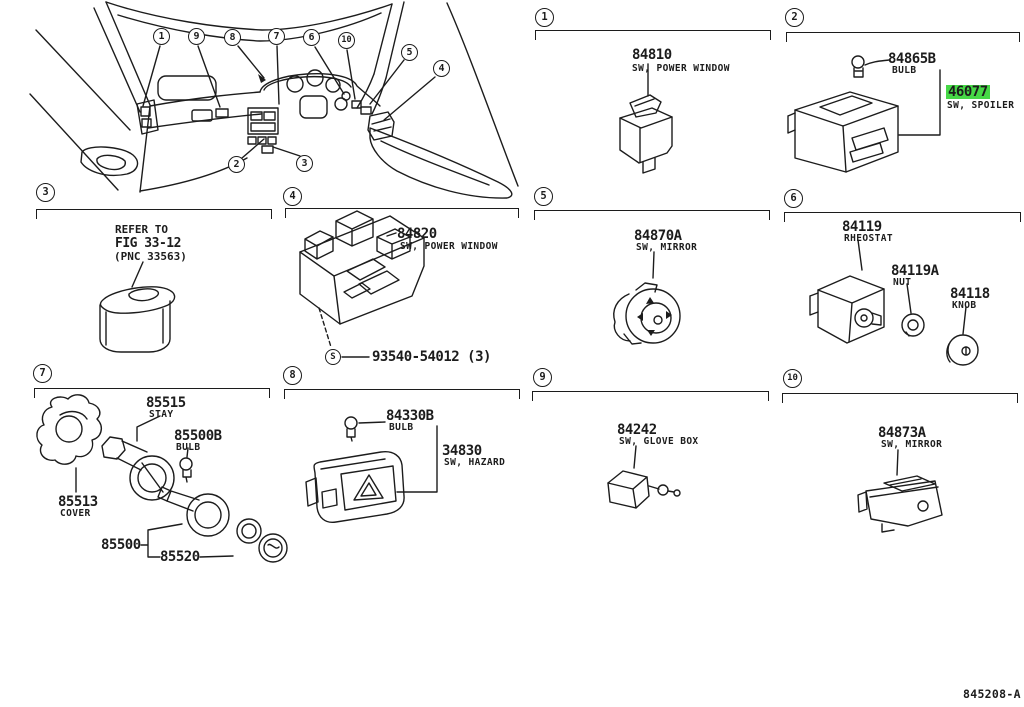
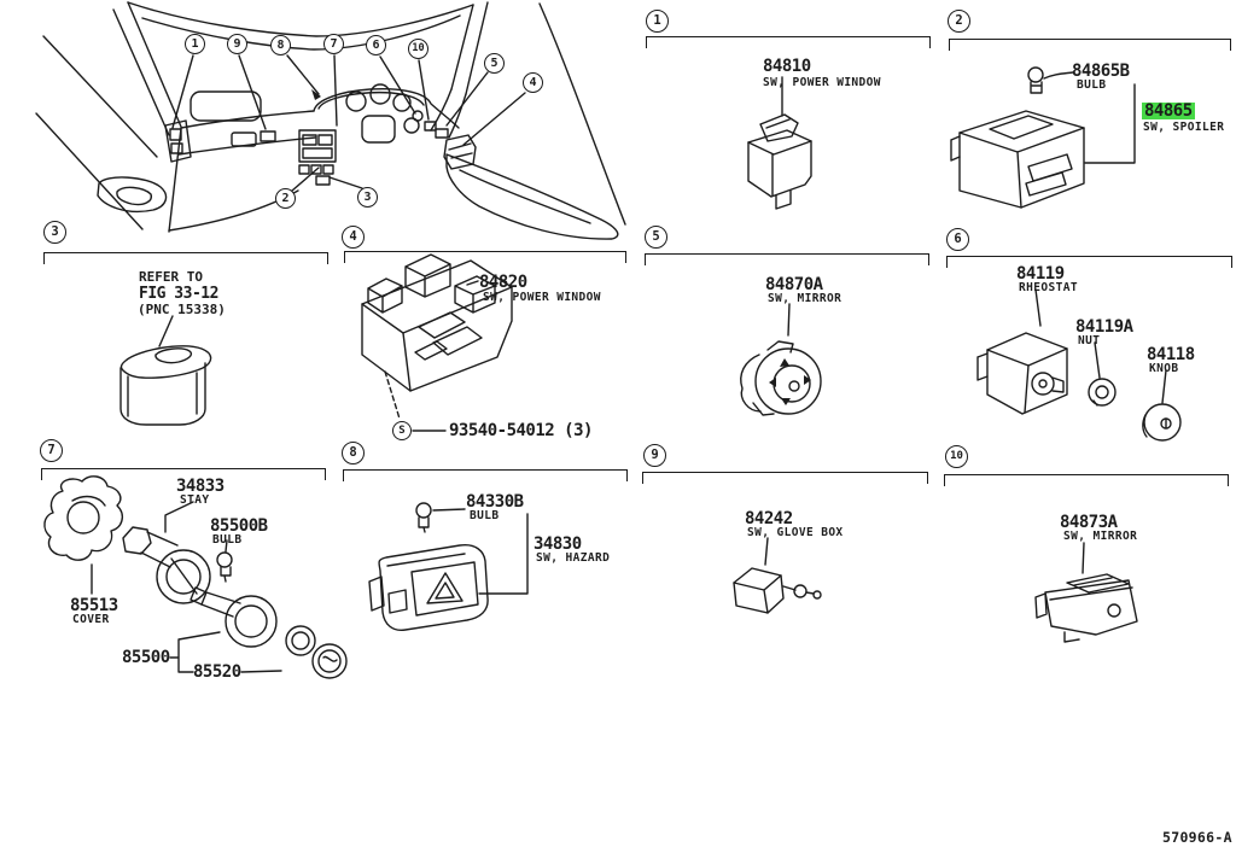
  1
  2
  3
  4
  5
  6
  7
  8
  9
  10
  1
  9
  8
  7
  6
  10
  5
  4
  2
  3
  84810
  SW, POWER WINDOW
  84865B
  BULB
- 46077
+ 84865
  SW, SPOILER
  REFER TO
  FIG 33-12
- (PNC 33563)
+ (PNC 15338)
  84820
  SW, POWER WINDOW
  S
  93540-54012 (3)
  84870A
  SW, MIRROR
  84119
  RHEOSTAT
  84119A
  NUT
  84118
  KNOB
- 85515
+ 34833
  STAY
  85500B
  BULB
  85513
  COVER
  85500
  85520
  84330B
  BULB
  34830
  SW, HAZARD
  84242
  SW, GLOVE BOX
  84873A
  SW, MIRROR
- 845208-A
+ 570966-A
